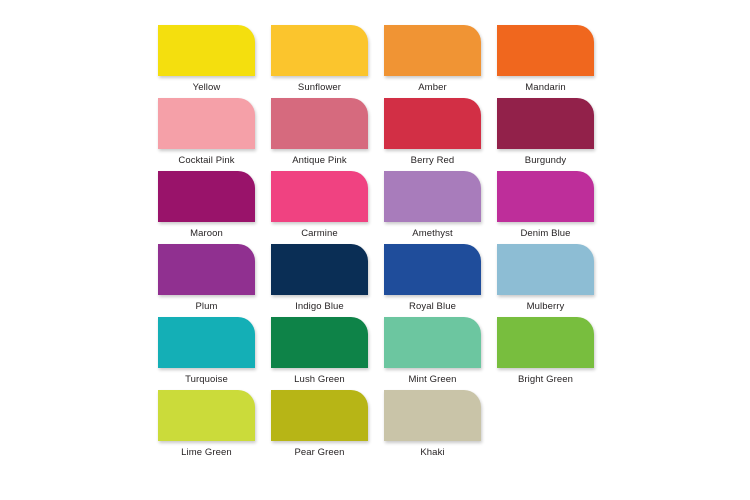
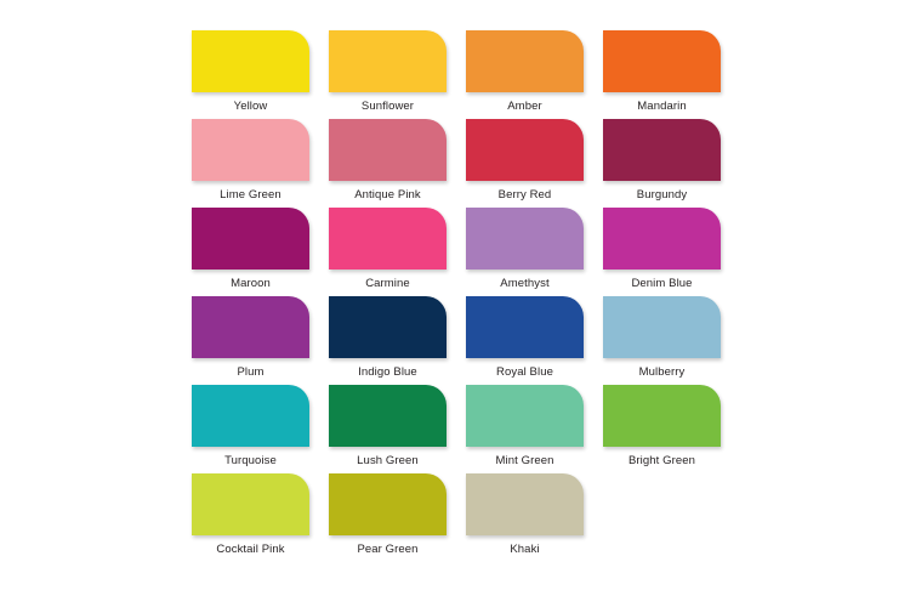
  Yellow
  Sunflower
  Amber
  Mandarin
- Cocktail Pink
+ Lime Green
  Antique Pink
  Berry Red
  Burgundy
  Maroon
  Carmine
  Amethyst
  Denim Blue
  Plum
  Indigo Blue
  Royal Blue
  Mulberry
  Turquoise
  Lush Green
  Mint Green
  Bright Green
- Lime Green
+ Cocktail Pink
  Pear Green
  Khaki
